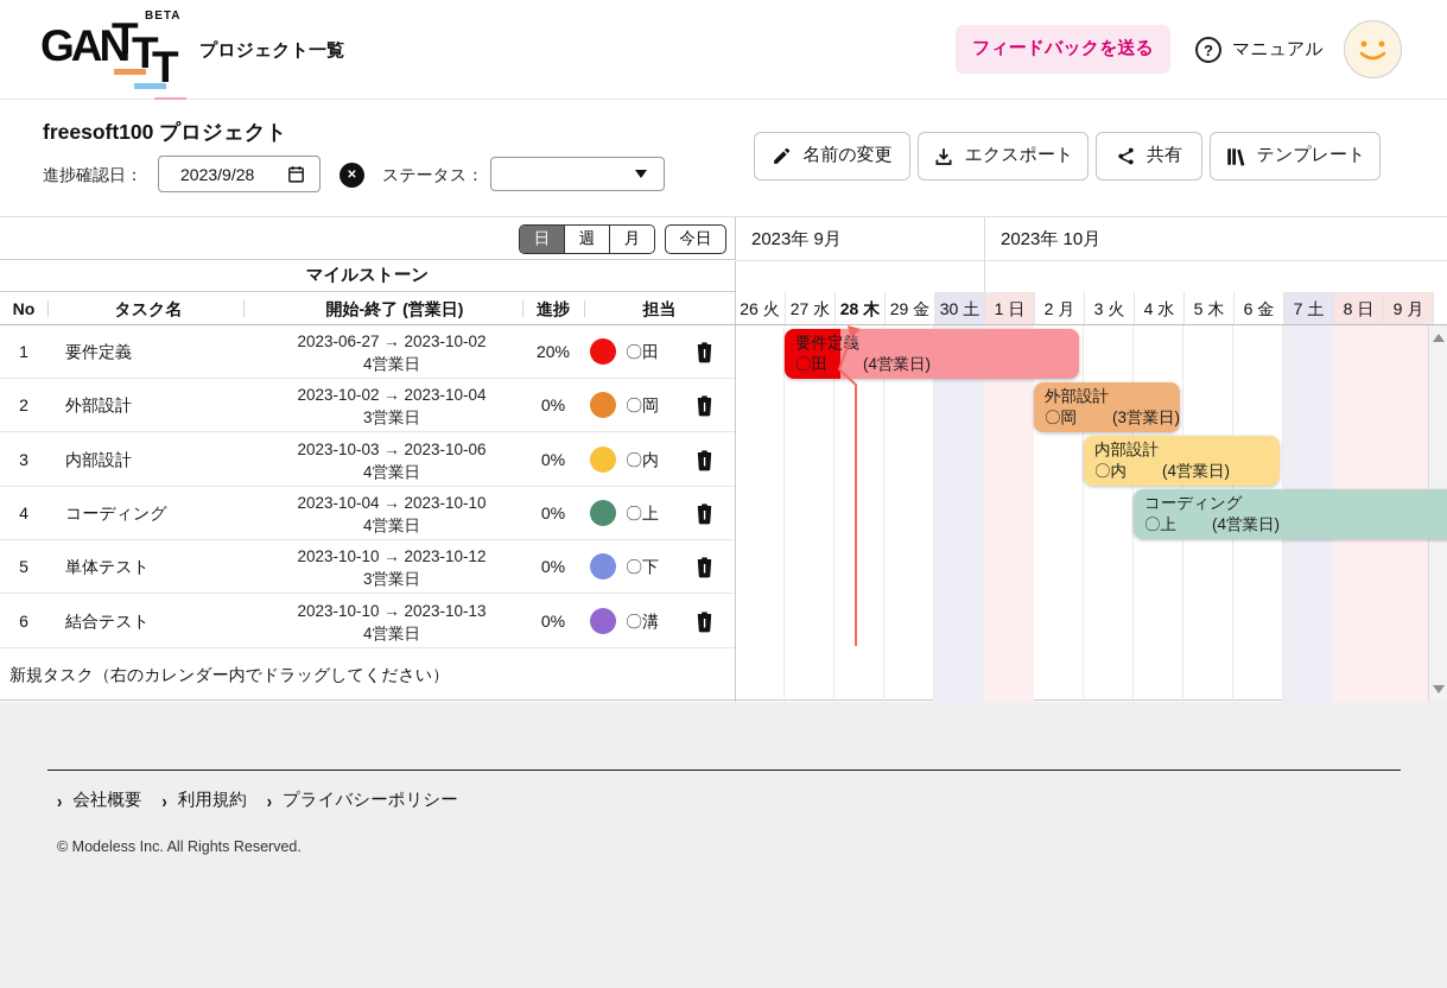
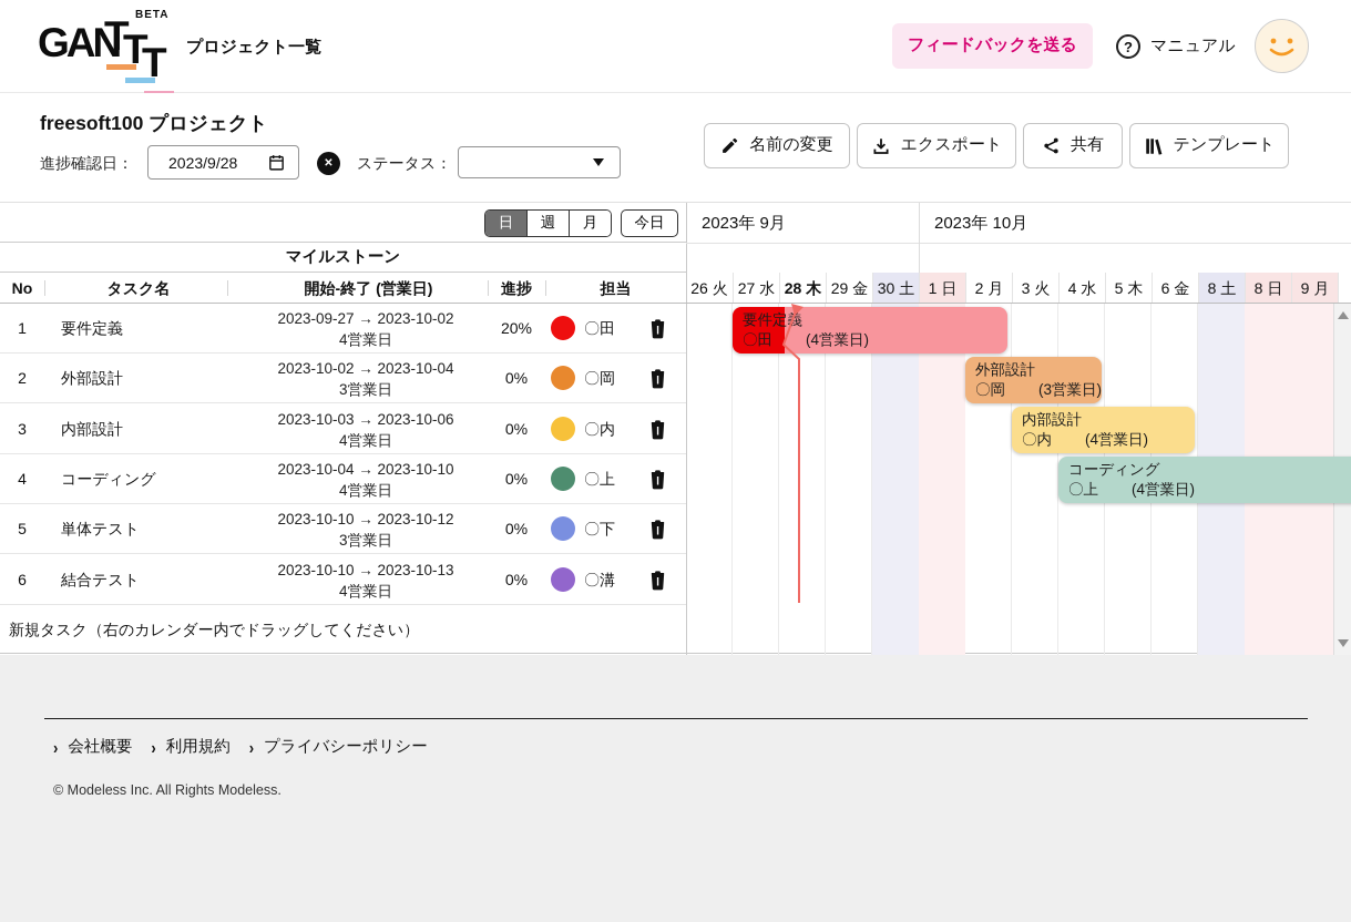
  GAN
  T
  T
  T
  BETA
  プロジェクト一覧
  フィードバックを送る
  ?
  マニュアル
  freesoft100 プロジェクト
  進捗確認日：
  2023/9/28
  ✕
  ステータス：
  名前の変更
  エクスポート
  共有
  テンプレート
  日
  週
  月
  今日
  マイルストーン
  No
  タスク名
  開始-終了 (営業日)
  進捗
  担当
  1
  要件定義
- 2023-06-27 → 2023-10-02
+ 2023-09-27 → 2023-10-02
  4営業日
  20%
  〇田
  2
  外部設計
  2023-10-02 → 2023-10-04
  3営業日
  0%
  〇岡
  3
  内部設計
  2023-10-03 → 2023-10-06
  4営業日
  0%
  〇内
  4
  コーディング
  2023-10-04 → 2023-10-10
  4営業日
  0%
  〇上
  5
  単体テスト
  2023-10-10 → 2023-10-12
  3営業日
  0%
  〇下
  6
  結合テスト
  2023-10-10 → 2023-10-13
  4営業日
  0%
  〇溝
  新規タスク（右のカレンダー内でドラッグしてください）
  2023年 9月
  2023年 10月
  26 火
  27 水
  28 木
  29 金
  30 土
  1 日
  2 月
  3 火
  4 水
  5 木
  6 金
- 7 土
+ 8 土
  8 日
  9 月
  要件定義
  〇田 (4営業日)
  外部設計
  〇岡 (3営業日)
  内部設計
  〇内 (4営業日)
  コーディング
  〇上 (4営業日)
  ›
  会社概要
  ›
  利用規約
  ›
  プライバシーポリシー
- © Modeless Inc. All Rights Reserved.
+ © Modeless Inc. All Rights Modeless.
